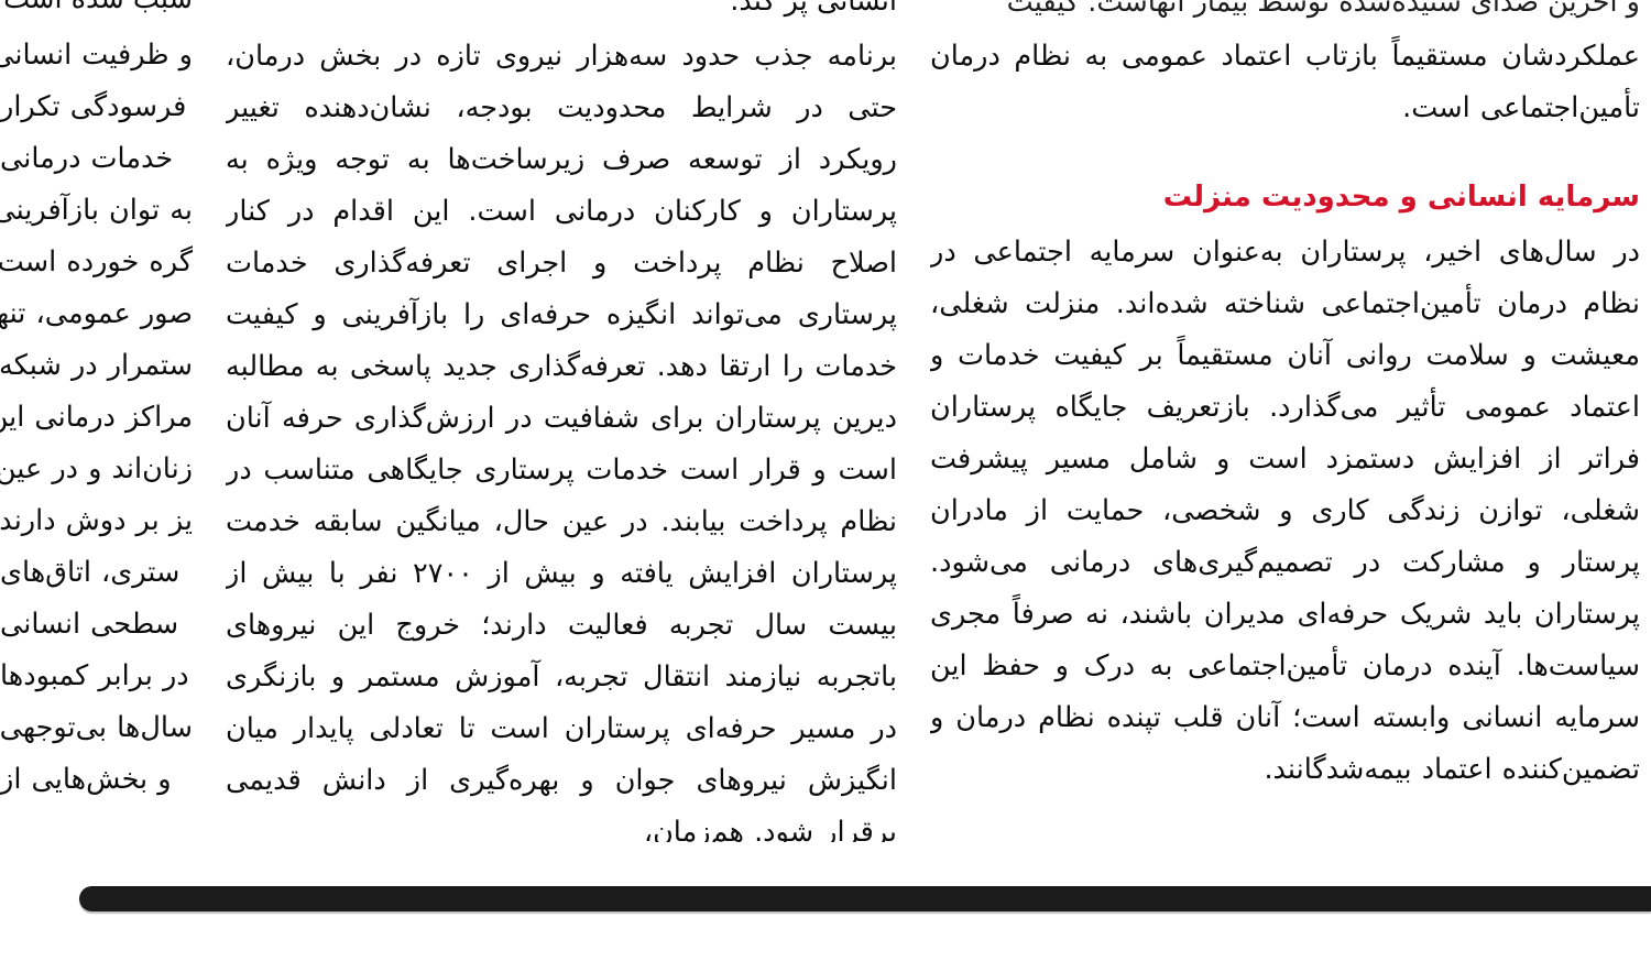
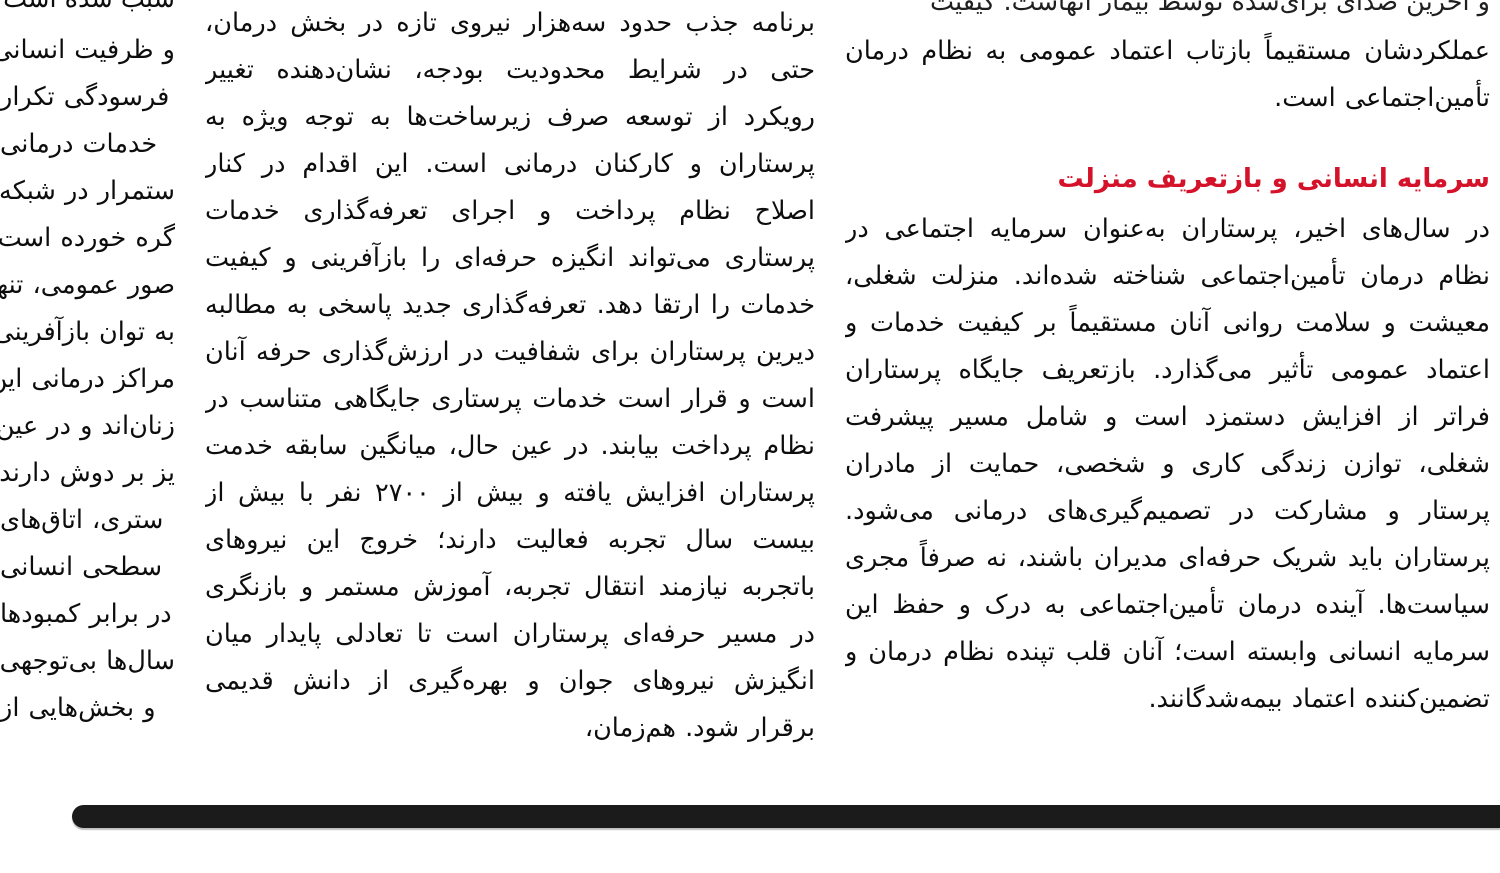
  و ظرفیت انسانی
  فرسودگی تکرار
  خدمات درمانی
- به توان بازآفرینی
+ ستمرار در شبکه
  گره خورده است
  صور عمومی، تنه
- ستمرار در شبکه
+ به توان بازآفرینی
  مراکز درمانی ای
  زنان‌اند و در عین
  یز بر دوش دارند
  ستری، اتاق‌های
  سطحی انسانی
  در برابر کمبودها
  سال‌ها بی‌توجهی
  و بخش‌هایی از
- انسانی پر کند.
  برنامه جذب حدود سه‌هزار نیروی تازه در بخش درمان، حتی در شرایط محدودیت بودجه، نشان‌دهنده تغییر رویکرد از توسعه صرف زیرساخت‌ها به توجه ویژه به پرستاران و کارکنان درمانی است. این اقدام در کنار اصلاح نظام پرداخت و اجرای تعرفه‌گذاری خدمات پرستاری می‌تواند انگیزه حرفه‌ای را بازآفرینی و کیفیت خدمات را ارتقا دهد. تعرفه‌گذاری جدید پاسخی به مطالبه دیرین پرستاران برای شفافیت در ارزش‌گذاری حرفه آنان است و قرار است خدمات پرستاری جایگاهی متناسب در نظام پرداخت بیابند. در عین حال، میانگین سابقه خدمت پرستاران افزایش یافته و بیش از ۲۷۰۰ نفر با بیش از بیست سال تجربه فعالیت دارند؛ خروج این نیروهای باتجربه نیازمند انتقال تجربه، آموزش مستمر و بازنگری در مسیر حرفه‌ای پرستاران است تا تعادلی پایدار میان انگیزش نیروهای جوان و بهره‌گیری از دانش قدیمی برقرار شود. هم‌زمان،
- و آخرین صدای شنیده‌شده توسط بیمار آنهاست؛ کیفیت
+ و آخرین صدای برای‌شده توسط بیمار آنهاست؛ کیفیت
  عملکردشان مستقیماً بازتاب اعتماد عمومی به نظام درمان تأمین‌اجتماعی است.
- سرمایه انسانی و محدودیت منزلت
+ سرمایه انسانی و بازتعریف منزلت
  در سال‌های اخیر، پرستاران به‌عنوان سرمایه اجتماعی در نظام درمان تأمین‌اجتماعی شناخته شده‌اند. منزلت شغلی، معیشت و سلامت روانی آنان مستقیماً بر کیفیت خدمات و اعتماد عمومی تأثیر می‌گذارد. بازتعریف جایگاه پرستاران فراتر از افزایش دستمزد است و شامل مسیر پیشرفت شغلی، توازن زندگی کاری و شخصی، حمایت از مادران پرستار و مشارکت در تصمیم‌گیری‌های درمانی می‌شود. پرستاران باید شریک حرفهای مدیران باشند، نه صرفاً مجری سیاست‌ها. آینده درمان تأمین‌اجتماعی به درک و حفظ این سرمایه انسانی وابسته است؛ آنان قلب تپنده نظام درمان و تضمین‌کننده اعتماد بیمه‌شدگانند.
